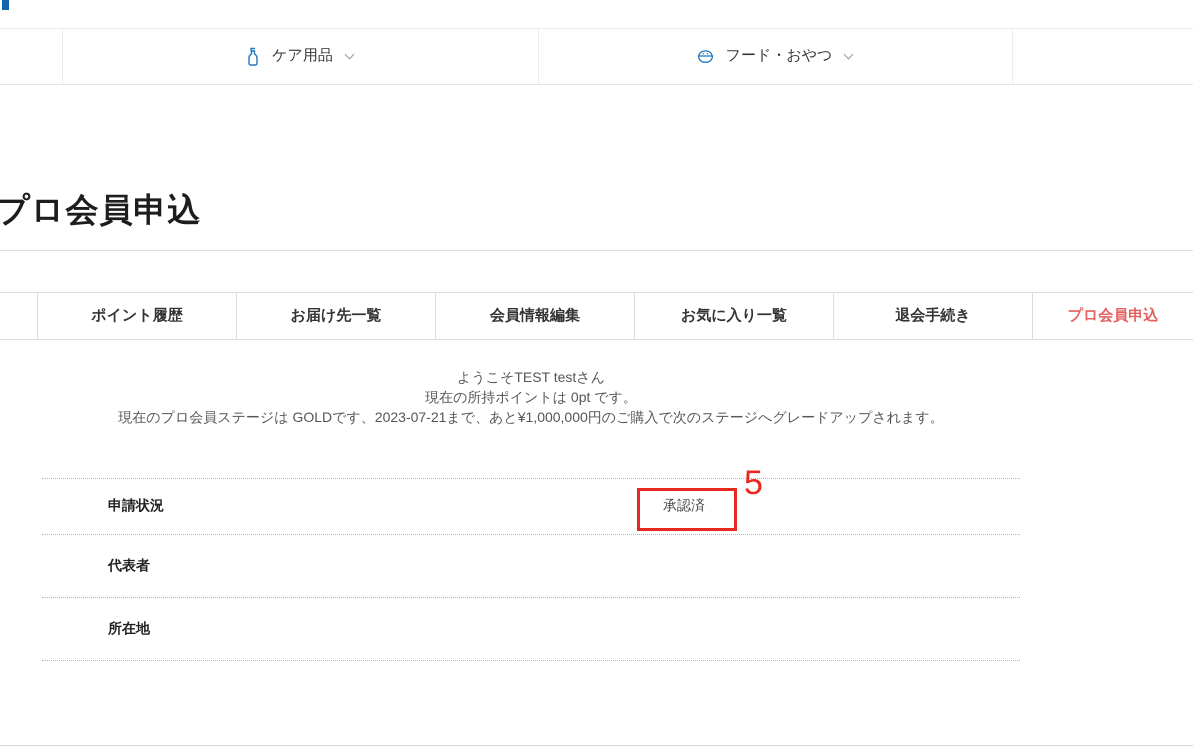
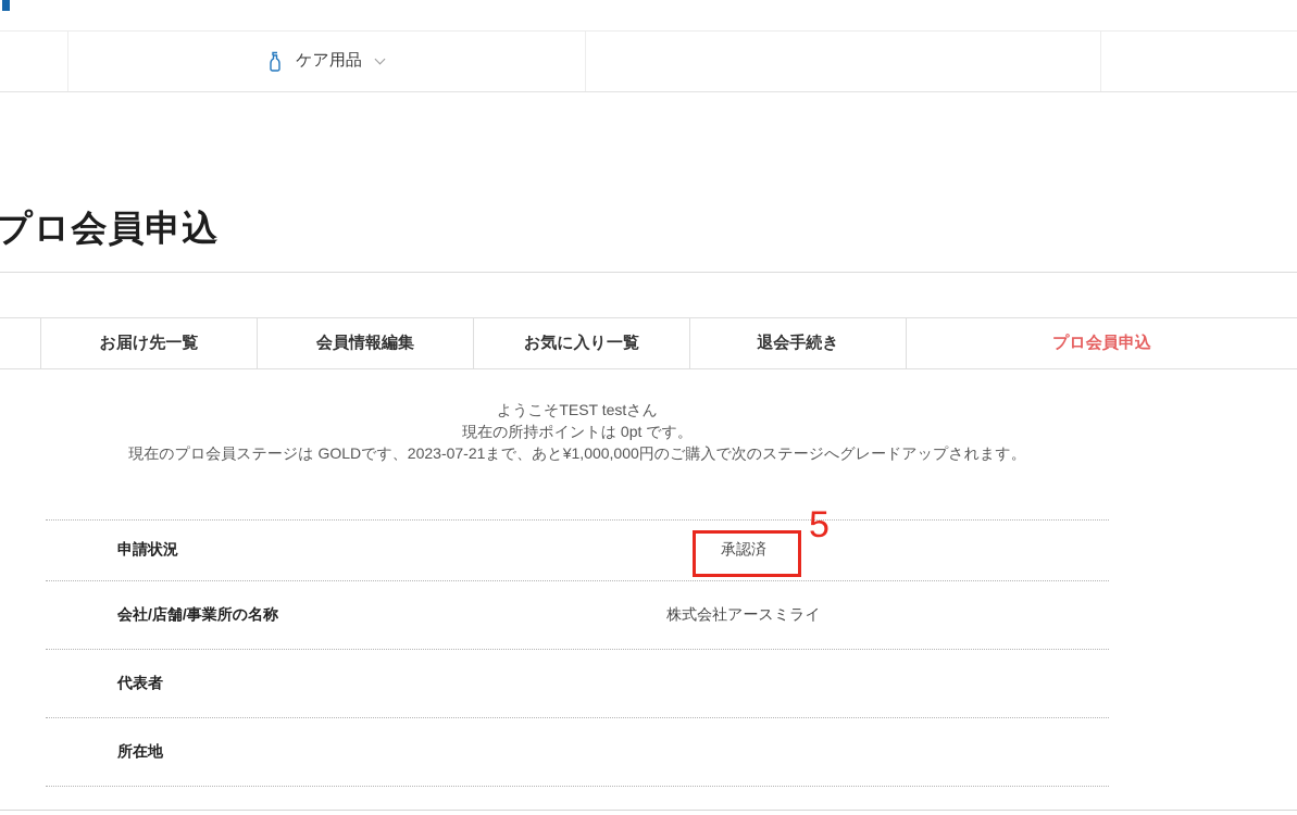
  ケア用品
- フード・おやつ
  プロ会員申込
- ポイント履歴
  お届け先一覧
  会員情報編集
  お気に入り一覧
  退会手続き
  プロ会員申込
  ようこそTEST testさん
  現在の所持ポイントは 0pt です。
  現在のプロ会員ステージは GOLDです、2023-07-21まで、あと¥1,000,000円のご購入で次のステージへグレードアップされます。
  申請状況
  承認済
+ 会社/店舗/事業所の名称
+ 株式会社アースミライ
  代表者
  所在地
  5
